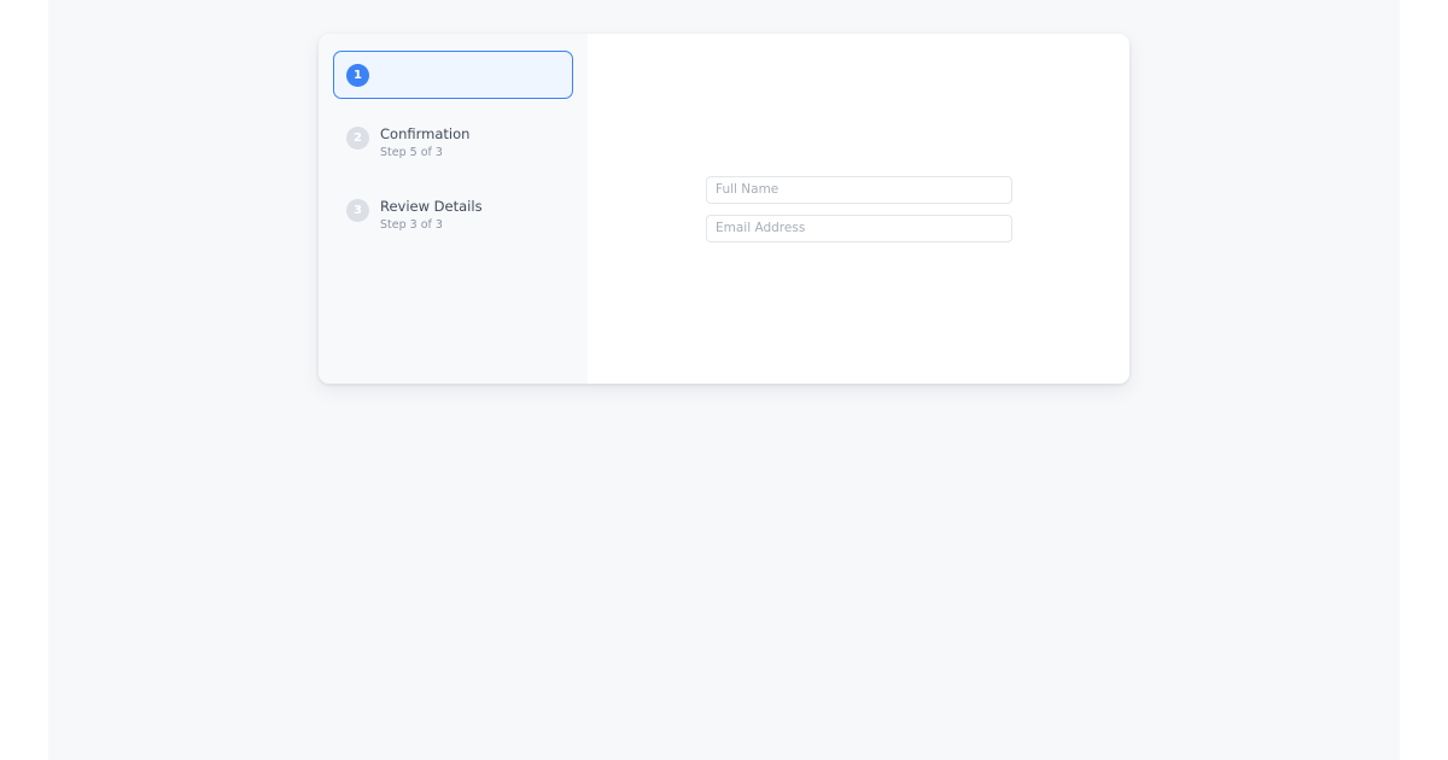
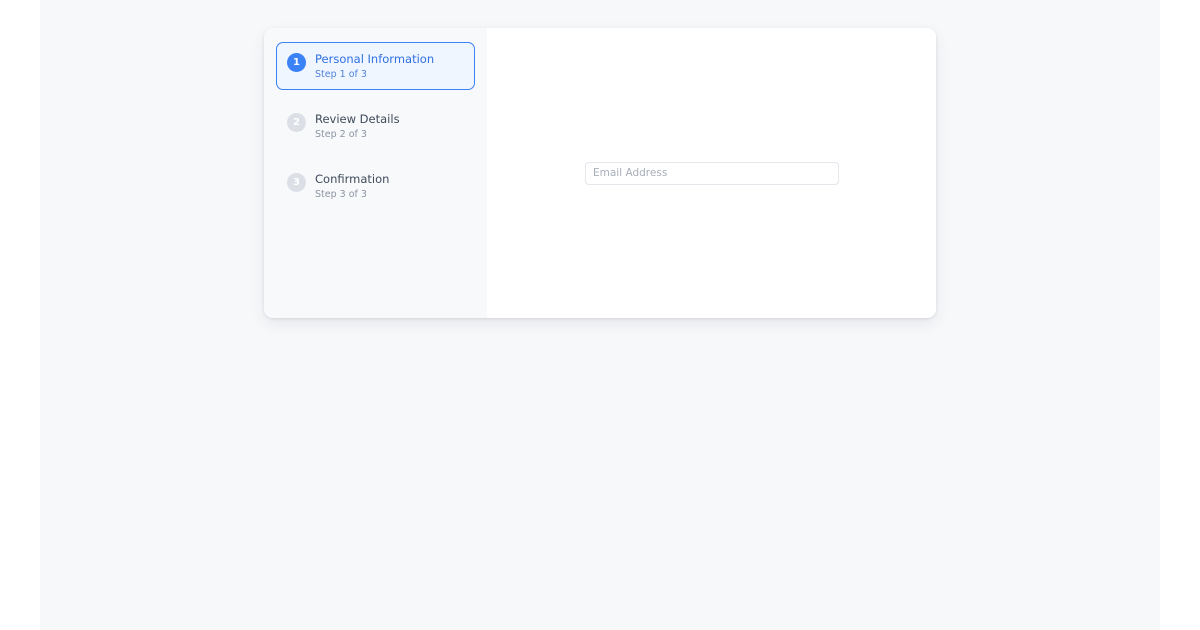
  1
+ Personal Information
+ Step 1 of 3
  2
- Confirmation
+ Review Details
- Step 5 of 3
+ Step 2 of 3
  3
- Review Details
+ Confirmation
  Step 3 of 3
- Full Name
  Email Address
